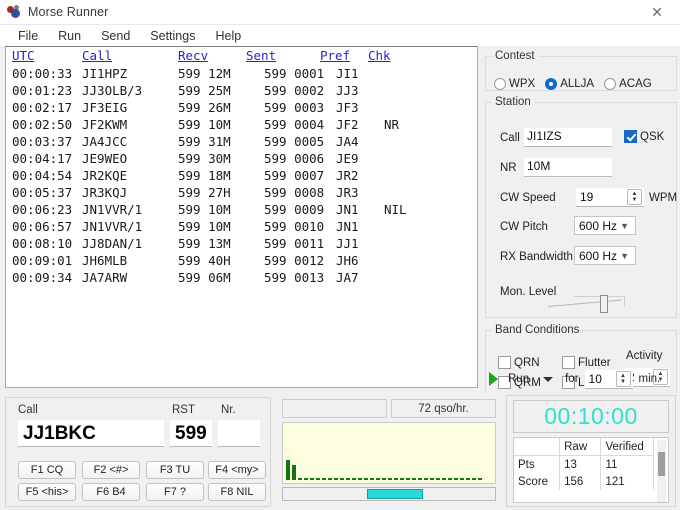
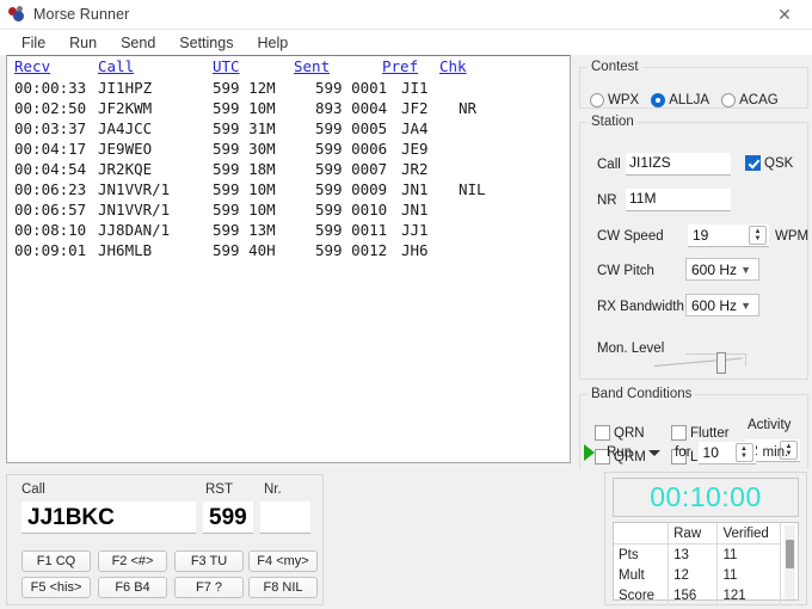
  Morse Runner
  ✕
  File
  Run
  Send
  Settings
  Help
- UTC
+ Recv
  Call
- Recv
+ UTC
  Sent
  Pref
  Chk
  00:00:33
  JI1HPZ
  599 12M
  599 0001
  JI1
- 00:01:23
- JJ3OLB/3
- 599 25M
- 599 0002
- JJ3
- 00:02:17
- JF3EIG
- 599 26M
- 599 0003
- JF3
  00:02:50
  JF2KWM
  599 10M
- 599 0004
+ 893 0004
  JF2
  NR
  00:03:37
  JA4JCC
  599 31M
  599 0005
  JA4
  00:04:17
  JE9WEO
  599 30M
  599 0006
  JE9
  00:04:54
  JR2KQE
  599 18M
  599 0007
  JR2
- 00:05:37
- JR3KQJ
- 599 27H
- 599 0008
- JR3
  00:06:23
  JN1VVR/1
  599 10M
  599 0009
  JN1
  NIL
  00:06:57
  JN1VVR/1
  599 10M
  599 0010
  JN1
  00:08:10
  JJ8DAN/1
  599 13M
  599 0011
  JJ1
  00:09:01
  JH6MLB
  599 40H
  599 0012
  JH6
- 00:09:34
- JA7ARW
- 599 06M
- 599 0013
- JA7
  Contest
  WPX
  ALLJA
  ACAG
  Station
  Call
  JI1IZS
  QSK
  NR
- 10M
+ 11M
  CW Speed
  19
  WPM
  CW Pitch
  600 Hz
  ▼
  RX Bandwidth
  600 Hz
  ▼
  Mon. Level
  Band Conditions
  QRN
  QRM
  Flutter
  Activity
  Run
  for
  10
  min.
  Call
  RST
  Nr.
  JJ1BKC
  599
  F1 CQ
  F2 <#>
  F3 TU
  F4 <my>
  F5 <his>
  F6 B4
  F7 ?
  F8 NIL
- 72 qso/hr.
  00:10:00
  	Raw	Verified
  Pts	13	11
+ Mult	12	11
  Score	156	121
